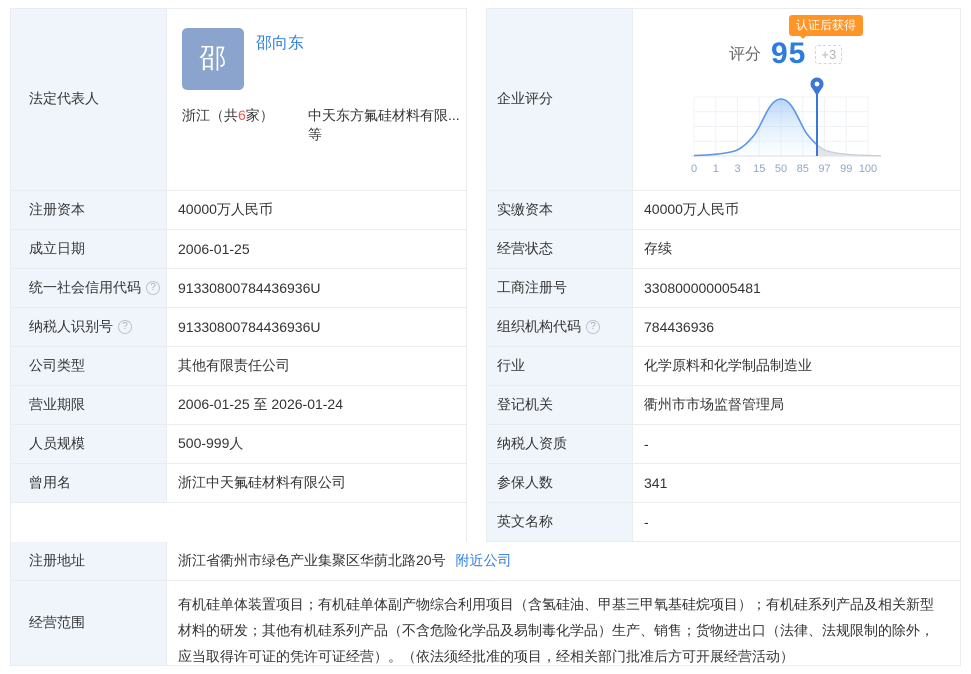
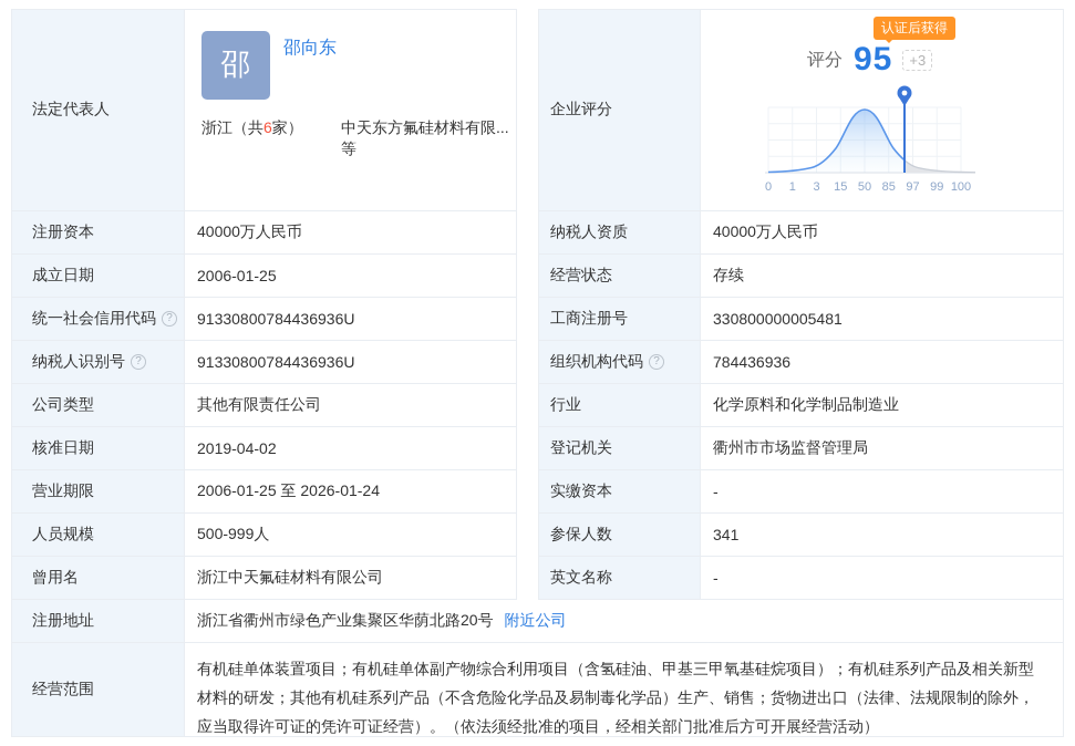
  法定代表人
  邵
  邵向东
  浙江（共6家）
  中天东方氟硅材料有限...等
  注册资本
  40000万人民币
  成立日期
  2006-01-25
  统一社会信用代码
  ?
  91330800784436936U
  纳税人识别号
  ?
  91330800784436936U
  公司类型
  其他有限责任公司
+ 核准日期
+ 2019-04-02
  营业期限
  2006-01-25 至 2026-01-24
  人员规模
  500-999人
  曾用名
  浙江中天氟硅材料有限公司
  企业评分
  认证后获得
  评分
  95
  +3
  0
  1
  3
  15
  50
  85
  97
  99
  100
- 实缴资本
+ 纳税人资质
  40000万人民币
  经营状态
  存续
  工商注册号
  330800000005481
  组织机构代码
  ?
  784436936
  行业
  化学原料和化学制品制造业
  登记机关
  衢州市市场监督管理局
- 纳税人资质
+ 实缴资本
  -
  参保人数
  341
  英文名称
  -
  注册地址
  浙江省衢州市绿色产业集聚区华荫北路20号
  附近公司
  经营范围
  有机硅单体装置项目；有机硅单体副产物综合利用项目（含氢硅油、甲基三甲氧基硅烷项目）；有机硅系列产品及相关新型材料的研发；其他有机硅系列产品（不含危险化学品及易制毒化学品）生产、销售；货物进出口（法律、法规限制的除外，应当取得许可证的凭许可证经营）。（依法须经批准的项目，经相关部门批准后方可开展经营活动）
